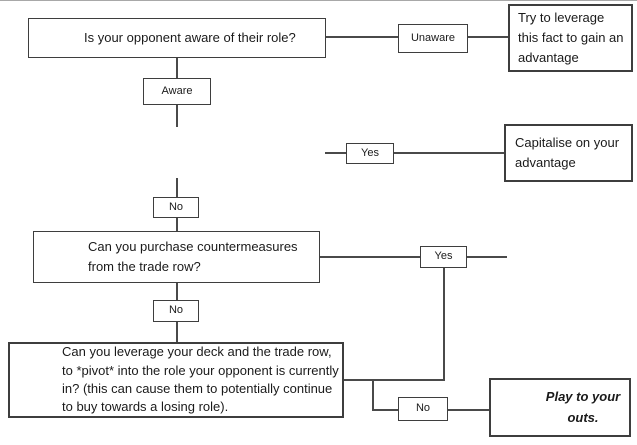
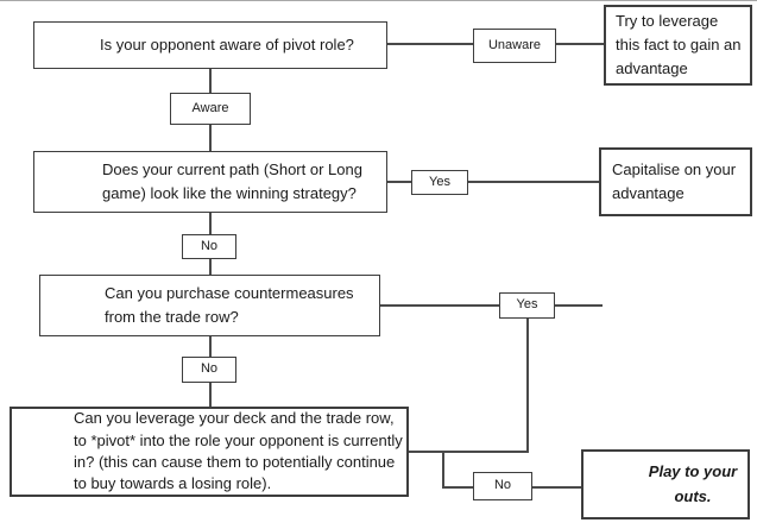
- Is your opponent aware of their role?
+ Is your opponent aware of pivot role?
+ Does your current path (Short or Long
+ game) look like the winning strategy?
  Can you purchase countermeasures
  from the trade row?
  Can you leverage your deck and the trade row,
  to *pivot* into the role your opponent is currently
  in? (this can cause them to potentially continue
  to buy towards a losing role).
  Unaware
  Aware
  Yes
  No
  Yes
  No
  No
  Try to leverage
  this fact to gain an
  advantage
  Capitalise on your
  advantage
  Play to your
  outs.
